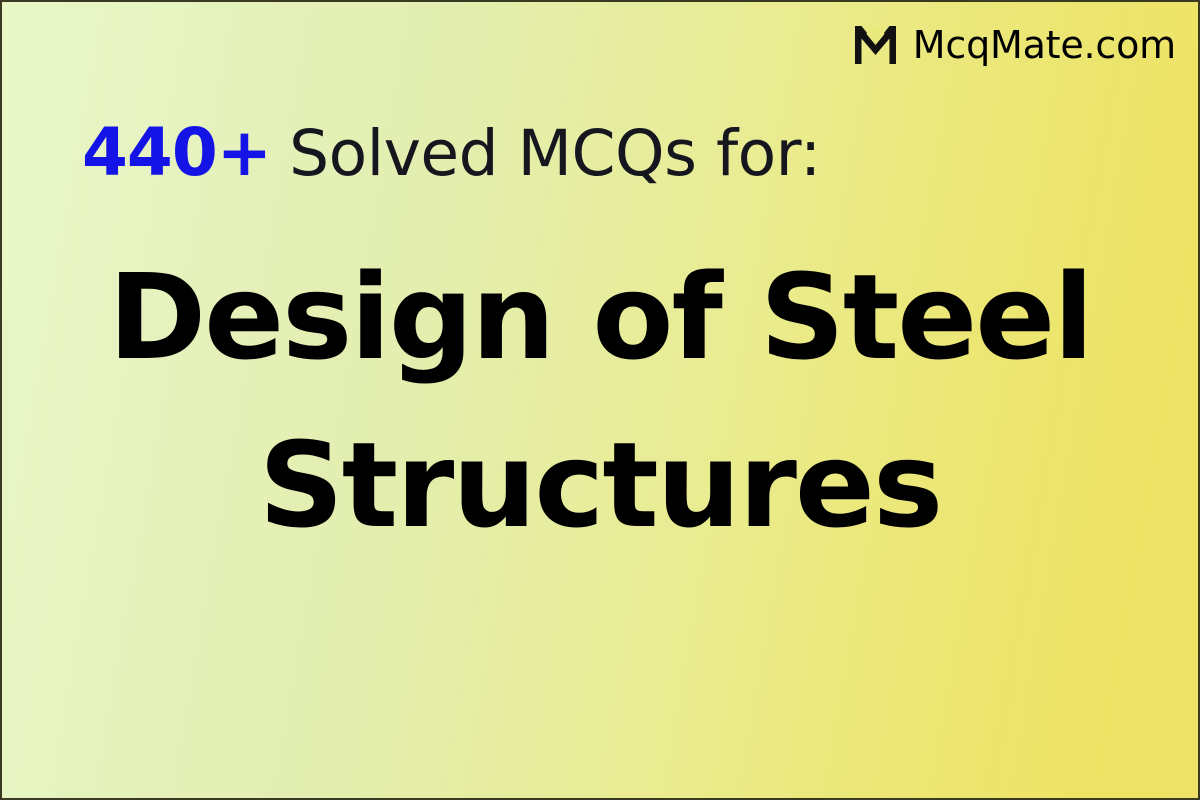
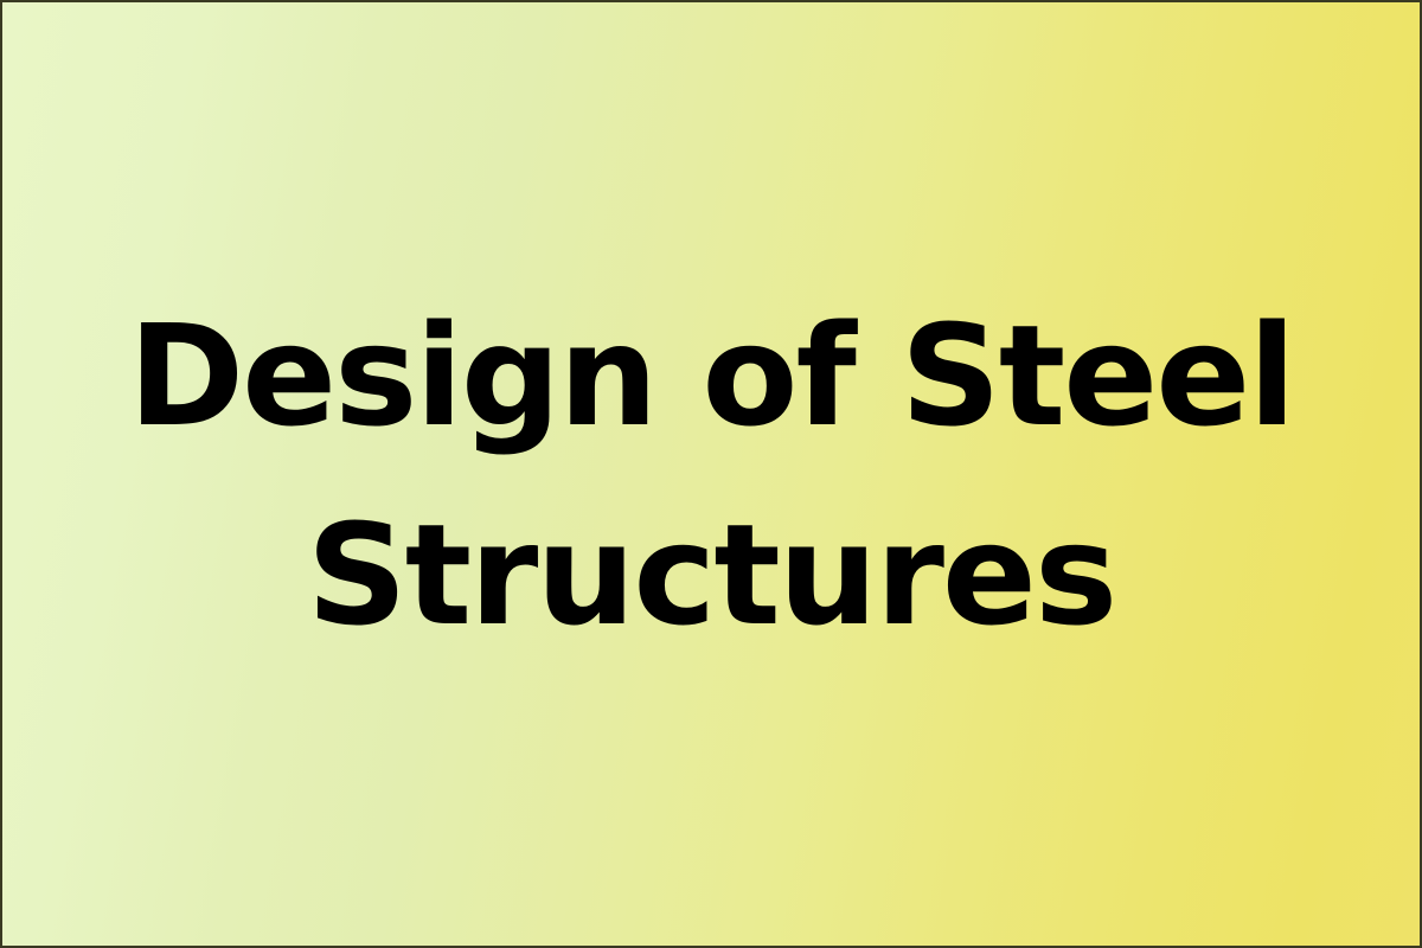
- McqMate.com
- 440+
- Solved MCQs for:
  Design of Steel
  Structures
